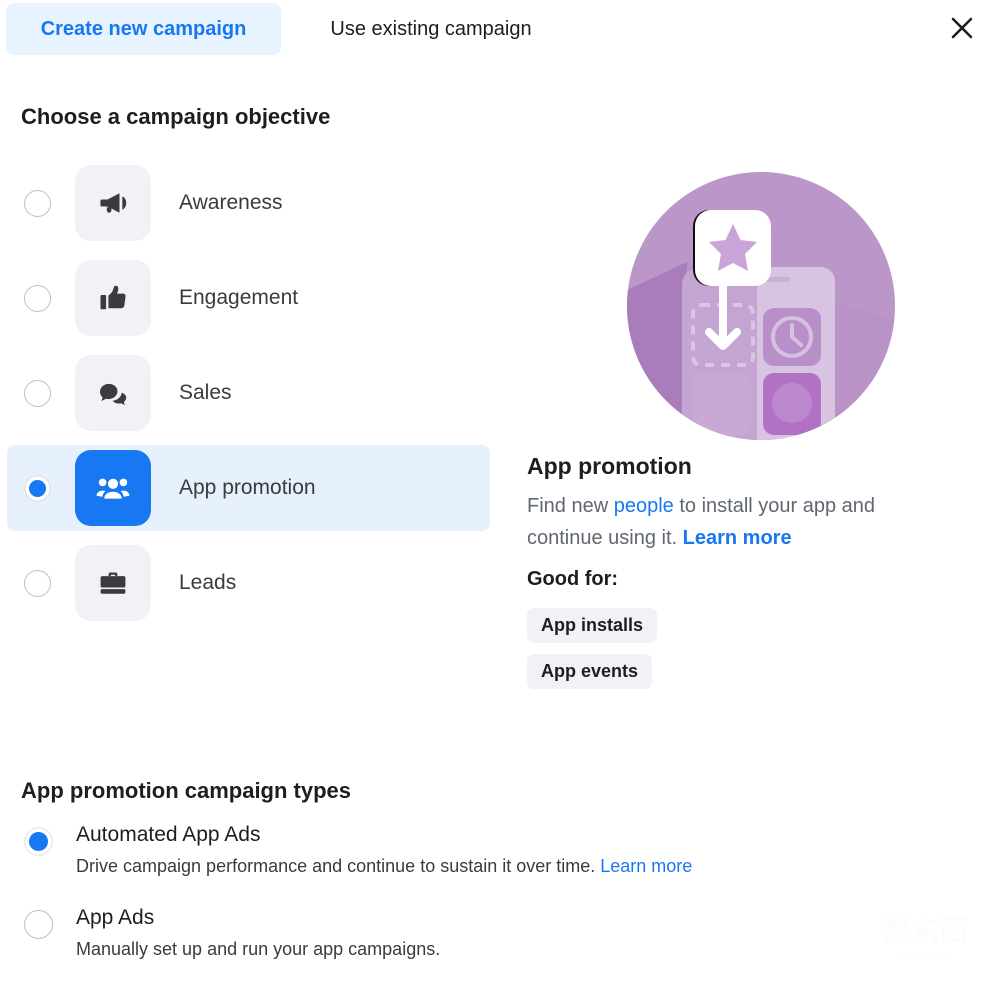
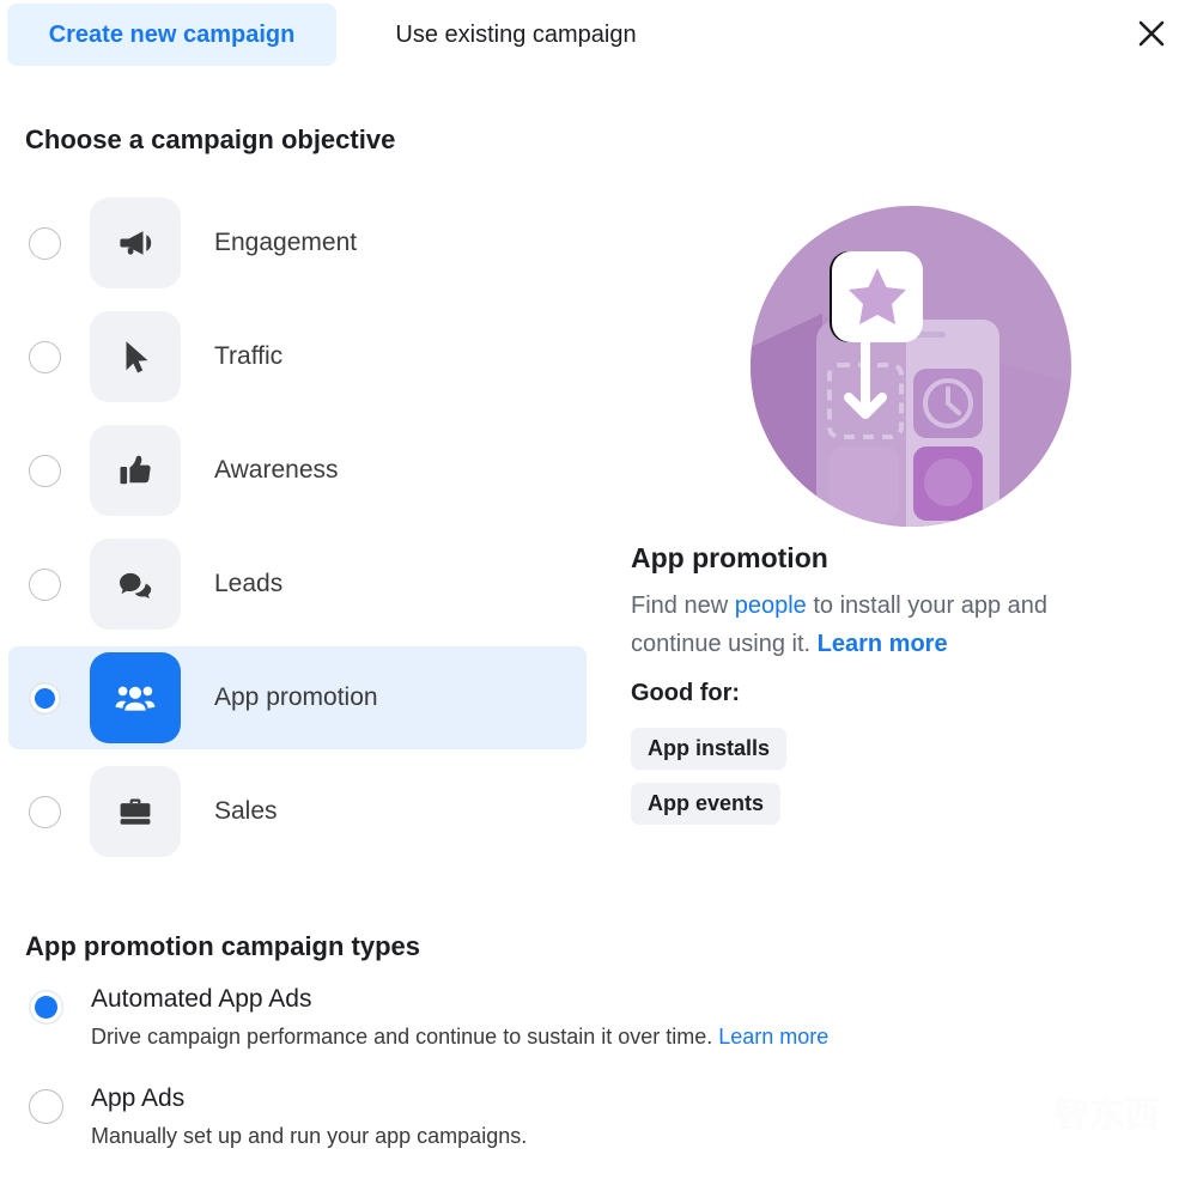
  Create new campaign
  Use existing campaign
  Choose a campaign objective
- Awareness
+ Engagement
+ Traffic
- Engagement
+ Awareness
- Sales
+ Leads
  App promotion
- Leads
+ Sales
  App promotion
  Find new people to install your app and continue using it. Learn more
  Good for:
  App installs
  App events
  App promotion campaign types
  Automated App Ads
  Drive campaign performance and continue to sustain it over time. Learn more
  App Ads
  Manually set up and run your app campaigns.
